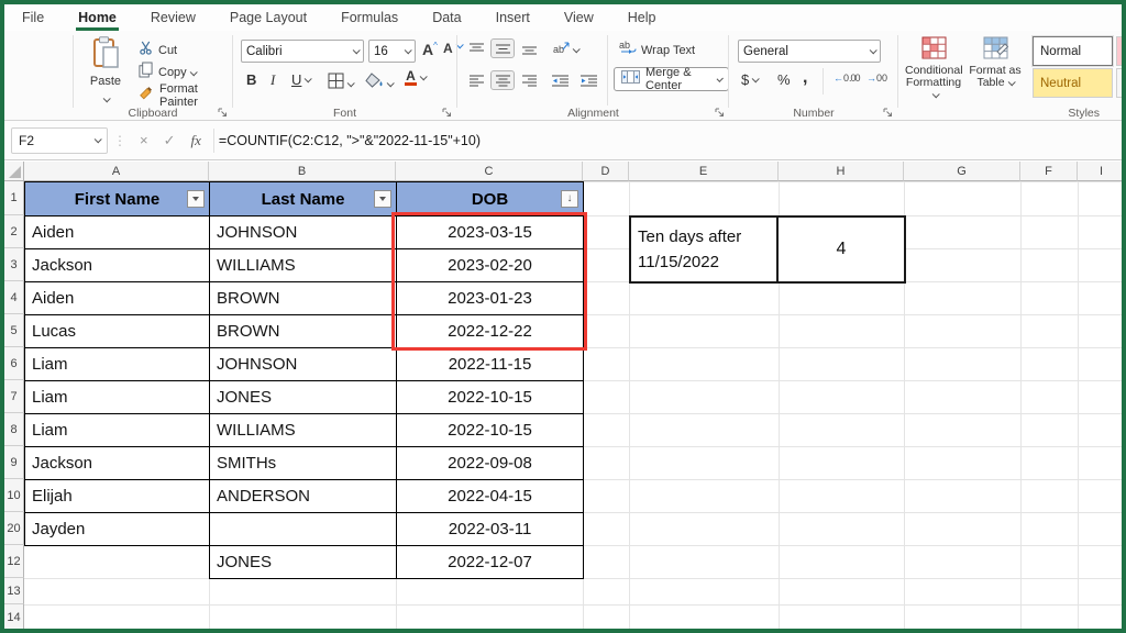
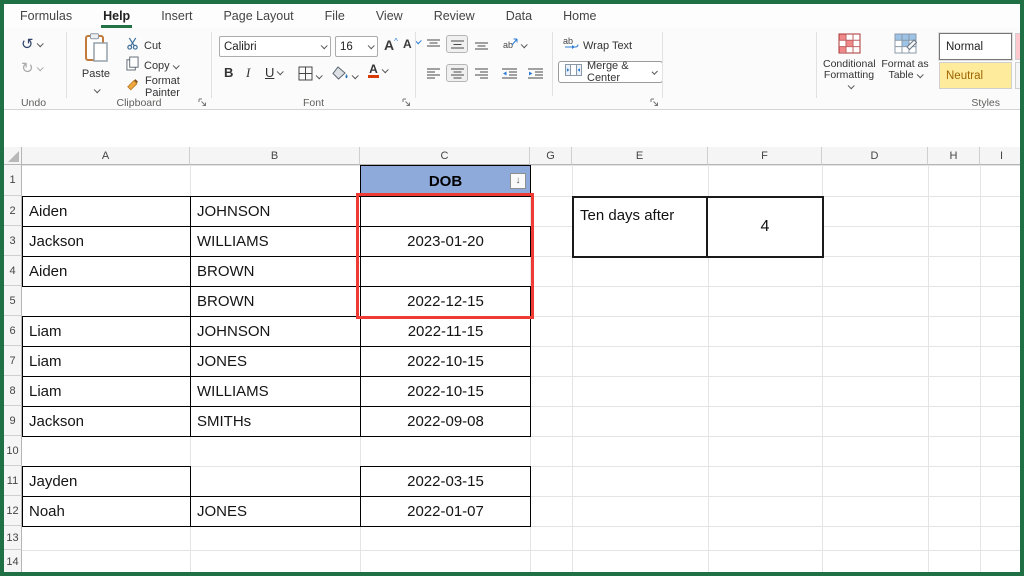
- File
+ Formulas
- Home
+ Help
- Review
+ Insert
  Page Layout
- Formulas
+ File
- Data
+ View
- Insert
+ Review
- View
+ Data
- Help
+ Home
+ ↺
+ ↻
+ Undo
  Paste
  Cut
  Copy
  Format Painter
  Clipboard
  Calibri
  16
  A
  ^
  A
  B
  I
  U
  A
  Font
  ab
  ab
  Wrap Text
  Merge & Center
- Alignment
- General
- $
- %
- ,
- ←0.00
- →00
- Number
  Conditional
  Formatting
  Format as
  Table
  Normal
  Neutral
  Styles
- F2
- ⋮
- ×
- ✓
- fx
- =COUNTIF(C2:C12, ">"&"2022-11-15"+10)
  A
  B
  C
- D
+ G
  E
- H
+ F
- G
+ D
- F
+ H
  I
  1
  2
  3
  4
  5
  6
  7
  8
  9
  10
- 20
+ 11
  12
  13
  14
- First Name
- Last Name
  DOB
  ↓
  Aiden
  JOHNSON
- 2023-03-15
  Jackson
  WILLIAMS
- 2023-02-20
+ 2023-01-20
  Aiden
  BROWN
- 2023-01-23
- Lucas
  BROWN
- 2022-12-22
+ 2022-12-15
  Liam
  JOHNSON
  2022-11-15
  Liam
  JONES
  2022-10-15
  Liam
  WILLIAMS
  2022-10-15
  Jackson
  SMITHs
  2022-09-08
- Elijah
- ANDERSON
- 2022-04-15
  Jayden
- 2022-03-11
+ 2022-03-15
+ Noah
  JONES
- 2022-12-07
+ 2022-01-07
  Ten days after
- 11/15/2022
  4
